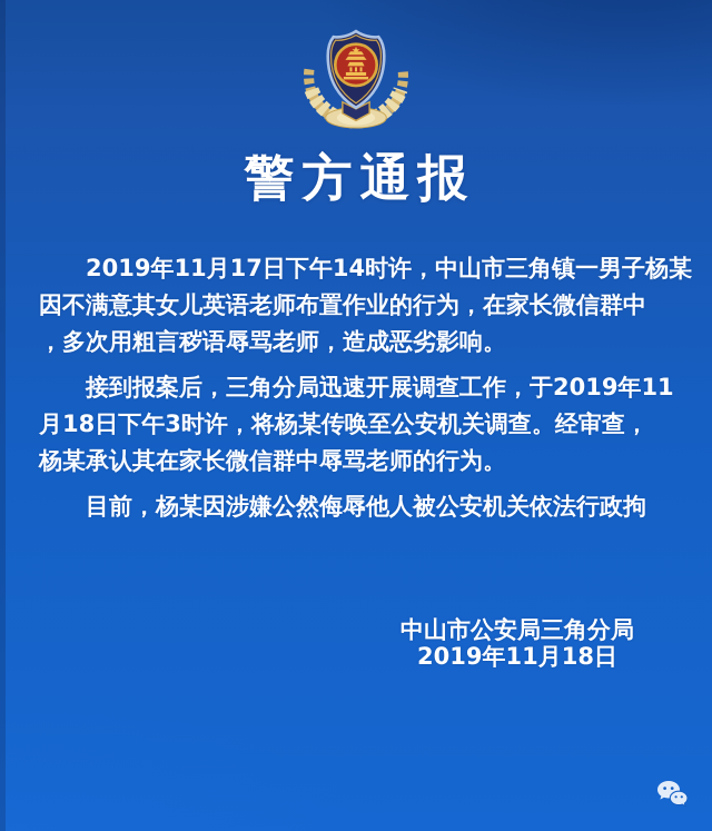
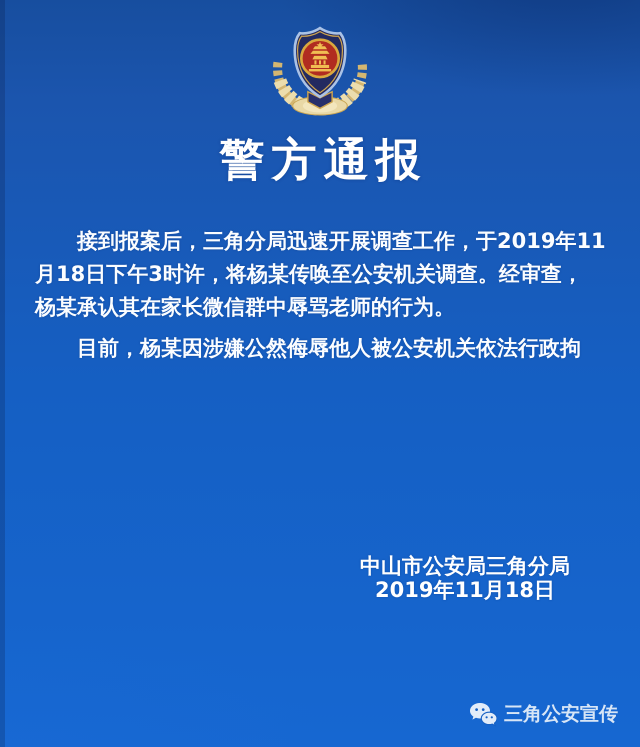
  警方通报
- 2019年11月17日下午14时许，中山市三角镇一男子杨某
- 因不满意其女儿英语老师布置作业的行为，在家长微信群中
- ，多次用粗言秽语辱骂老师，造成恶劣影响。
  接到报案后，三角分局迅速开展调查工作，于2019年11
  月18日下午3时许，将杨某传唤至公安机关调查。经审查，
  杨某承认其在家长微信群中辱骂老师的行为。
  目前，杨某因涉嫌公然侮辱他人被公安机关依法行政拘
  中山市公安局三角分局
  2019年11月18日
+ 三角公安宣传
